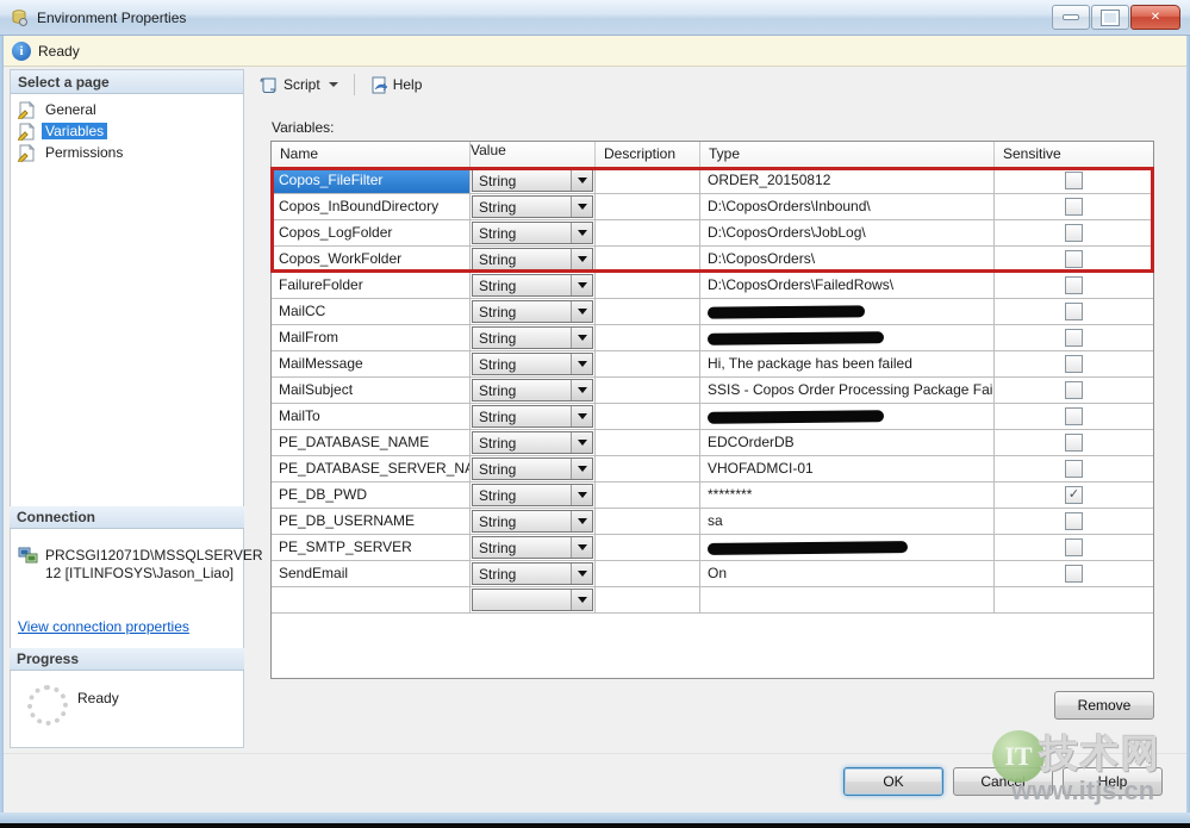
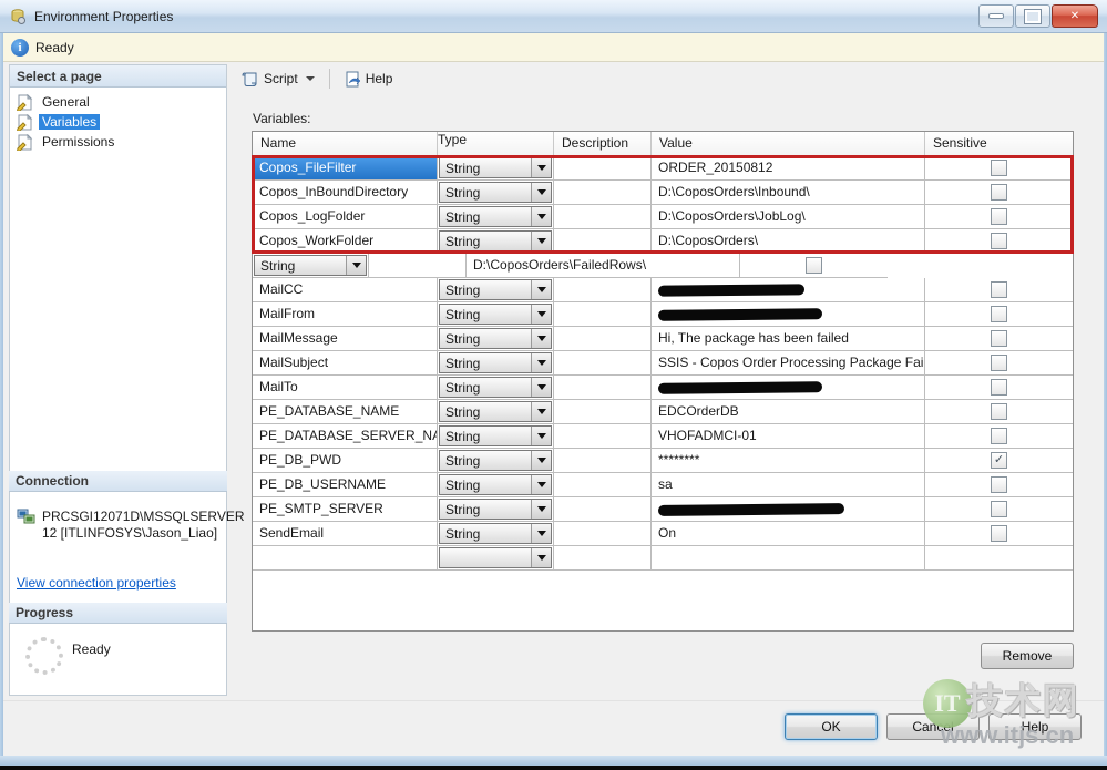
  Environment Properties
  ✕
  i
  Ready
  Select a page
  General
  Variables
  Permissions
  Connection
  PRCSGI12071D\MSSQLSERVER
  12 [ITLINFOSYS\Jason_Liao]
  View connection properties
  Progress
  Ready
  Script
  Help
  Variables:
  Name
- Value
+ Type
  Description
- Type
+ Value
  Sensitive
  Copos_FileFilter
  String
  ORDER_20150812
  Copos_InBoundDirectory
  String
  D:\CoposOrders\Inbound\
  Copos_LogFolder
  String
  D:\CoposOrders\JobLog\
  Copos_WorkFolder
  String
  D:\CoposOrders\
- FailureFolder
  String
  D:\CoposOrders\FailedRows\
  MailCC
  String
  MailFrom
  String
  MailMessage
  String
  Hi, The package has been failed
  MailSubject
  String
  SSIS - Copos Order Processing Package Fail
  MailTo
  String
  PE_DATABASE_NAME
  String
  EDCOrderDB
  PE_DATABASE_SERVER_NA
  String
  VHOFADMCI-01
  PE_DB_PWD
  String
  ********
  PE_DB_USERNAME
  String
  sa
  PE_SMTP_SERVER
  String
  SendEmail
  String
  On
  Remove
  OK
  Help
  IT
  技术网
  www.itjs.cn
